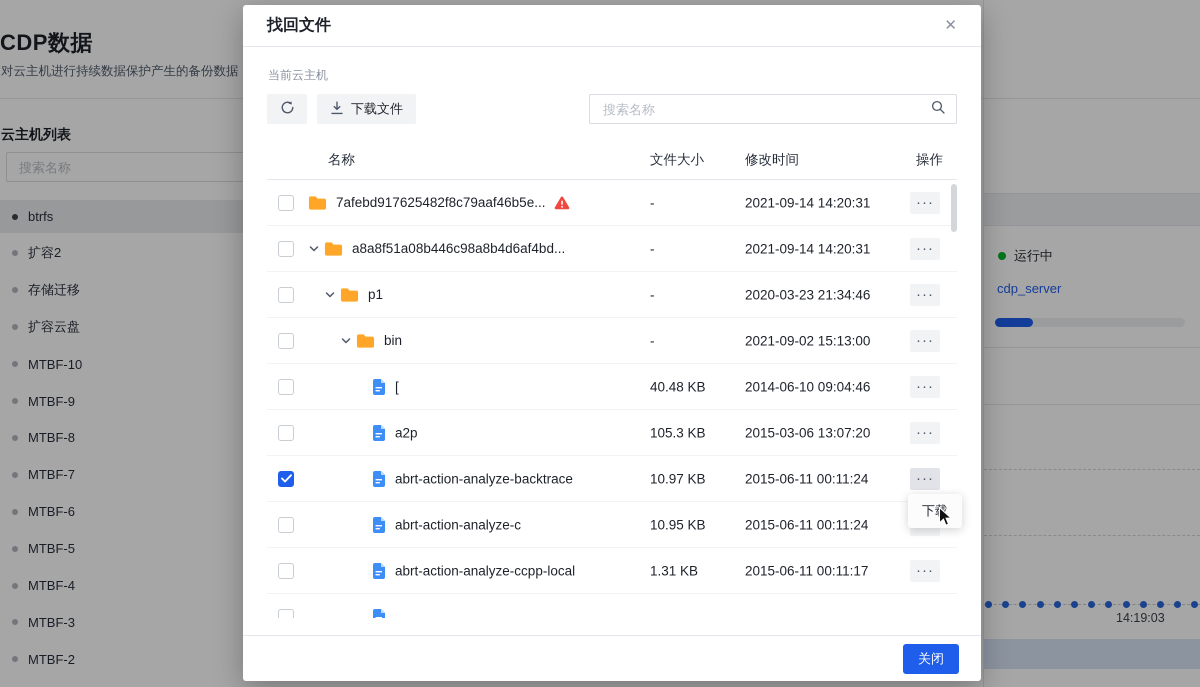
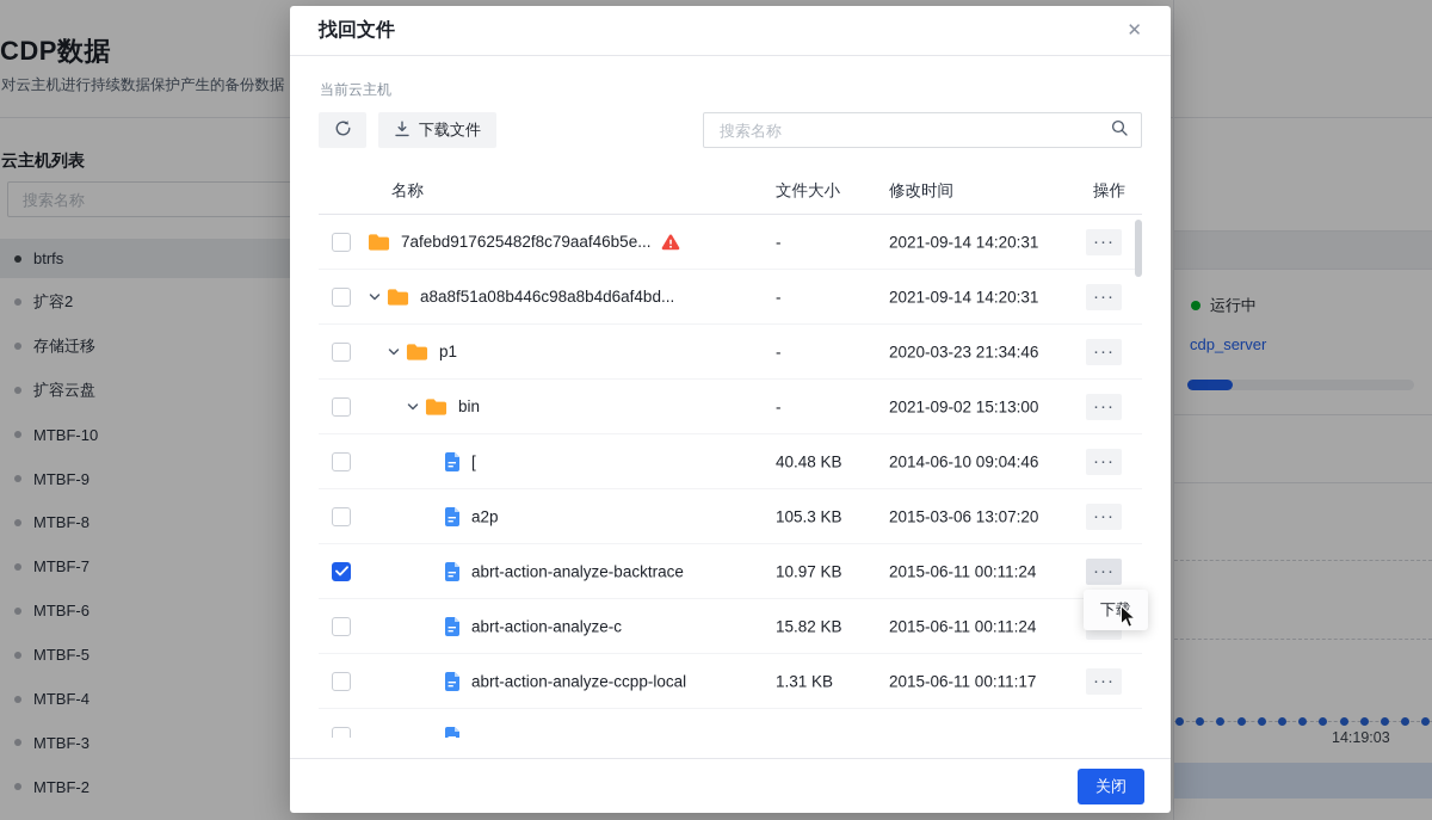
  CDP数据
  对云主机进行持续数据保护产生的备份数据
  云主机列表
  搜索名称
  btrfs
  扩容2
  存储迁移
  扩容云盘
  MTBF-10
  MTBF-9
  MTBF-8
  MTBF-7
  MTBF-6
  MTBF-5
  MTBF-4
  MTBF-3
  MTBF-2
  运行中
  cdp_server
  14:19:03
  找回文件
  ✕
  当前云主机
  下载文件
  搜索名称
  名称
  文件大小
  修改时间
  操作
  7afebd917625482f8c79aaf46b5e...
  -
  2021-09-14 14:20:31
  ···
  a8a8f51a08b446c98a8b4d6af4bd...
  -
  2021-09-14 14:20:31
  ···
  p1
  -
  2020-03-23 21:34:46
  ···
  bin
  -
  2021-09-02 15:13:00
  ···
  [
  40.48 KB
  2014-06-10 09:04:46
  ···
  a2p
  105.3 KB
  2015-03-06 13:07:20
  ···
  abrt-action-analyze-backtrace
  10.97 KB
  2015-06-11 00:11:24
  ···
  abrt-action-analyze-c
- 10.95 KB
+ 15.82 KB
  2015-06-11 00:11:24
  abrt-action-analyze-ccpp-local
  1.31 KB
  2015-06-11 00:11:17
  ···
  关闭
